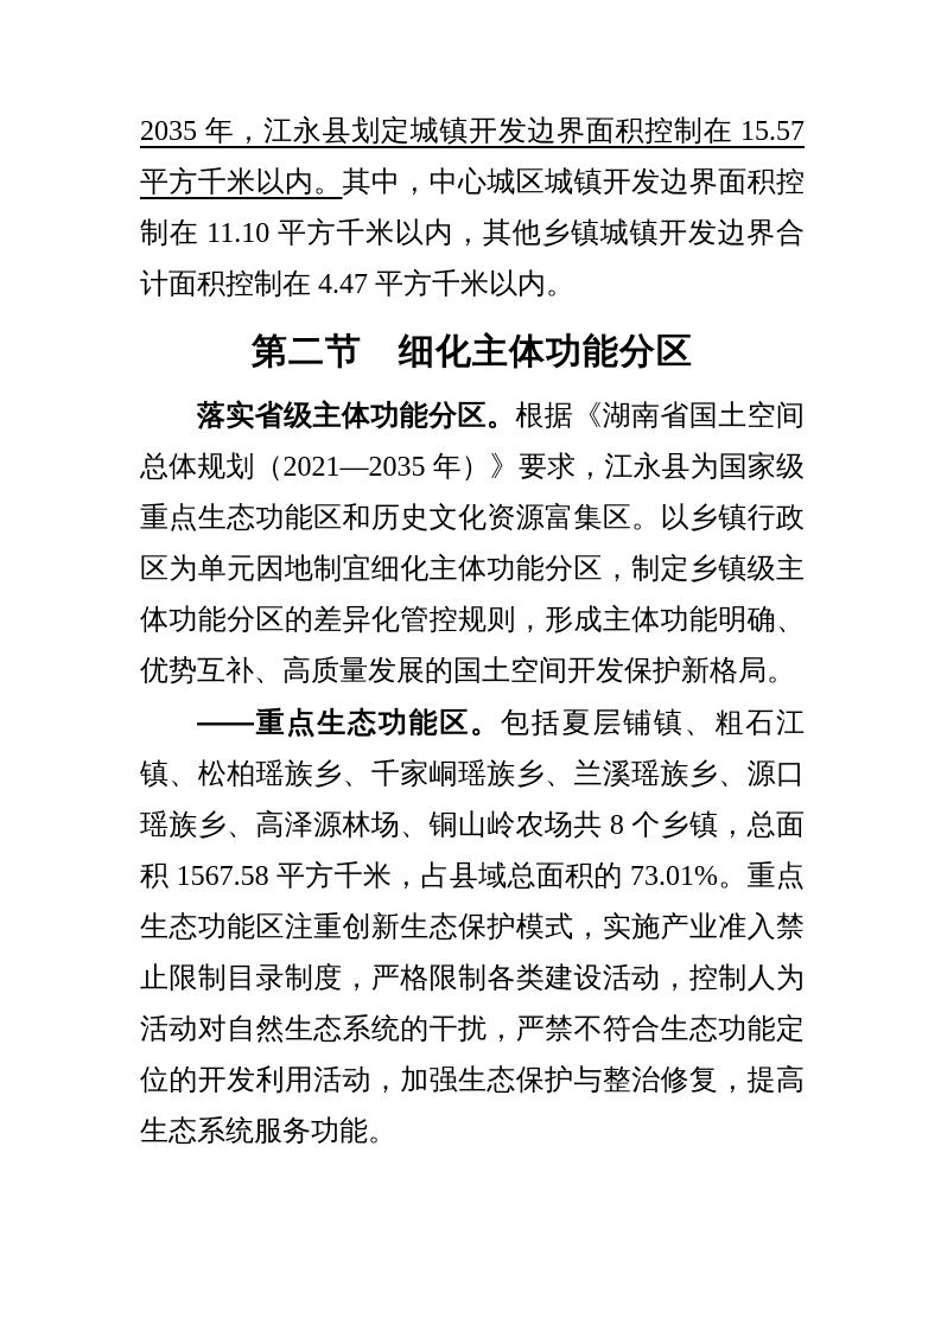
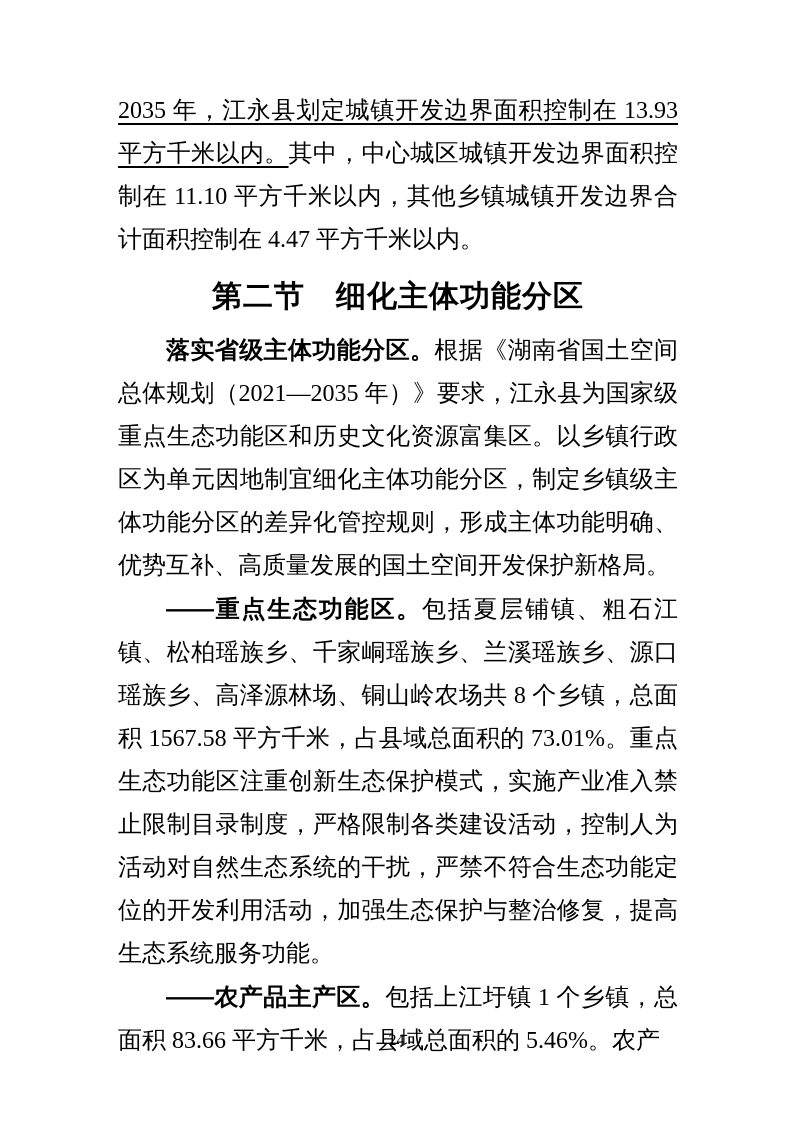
- 2035 年，江永县划定城镇开发边界面积控制在 15.57 平方千米以内。其中，中心城区城镇开发边界面积控制在 11.10 平方千米以内，其他乡镇城镇开发边界合计面积控制在 4.47 平方千米以内。
+ 2035 年，江永县划定城镇开发边界面积控制在 13.93 平方千米以内。其中，中心城区城镇开发边界面积控制在 11.10 平方千米以内，其他乡镇城镇开发边界合计面积控制在 4.47 平方千米以内。
  第二节 细化主体功能分区
  落实省级主体功能分区。根据《湖南省国土空间总体规划（2021—2035 年）》要求，江永县为国家级重点生态功能区和历史文化资源富集区。以乡镇行政区为单元因地制宜细化主体功能分区，制定乡镇级主体功能分区的差异化管控规则，形成主体功能明确、优势互补、高质量发展的国土空间开发保护新格局。
  ——重点生态功能区。包括夏层铺镇、粗石江镇、松柏瑶族乡、千家峒瑶族乡、兰溪瑶族乡、源口瑶族乡、高泽源林场、铜山岭农场共 8 个乡镇，总面积 1567.58 平方千米，占县域总面积的 73.01%。重点生态功能区注重创新生态保护模式，实施产业准入禁止限制目录制度，严格限制各类建设活动，控制人为活动对自然生态系统的干扰，严禁不符合生态功能定位的开发利用活动，加强生态保护与整治修复，提高生态系统服务功能。
+ ——农产品主产区。包括上江圩镇 1 个乡镇，总面积 83.66 平方千米，占县域总面积的 5.46%。农产
+ 24
